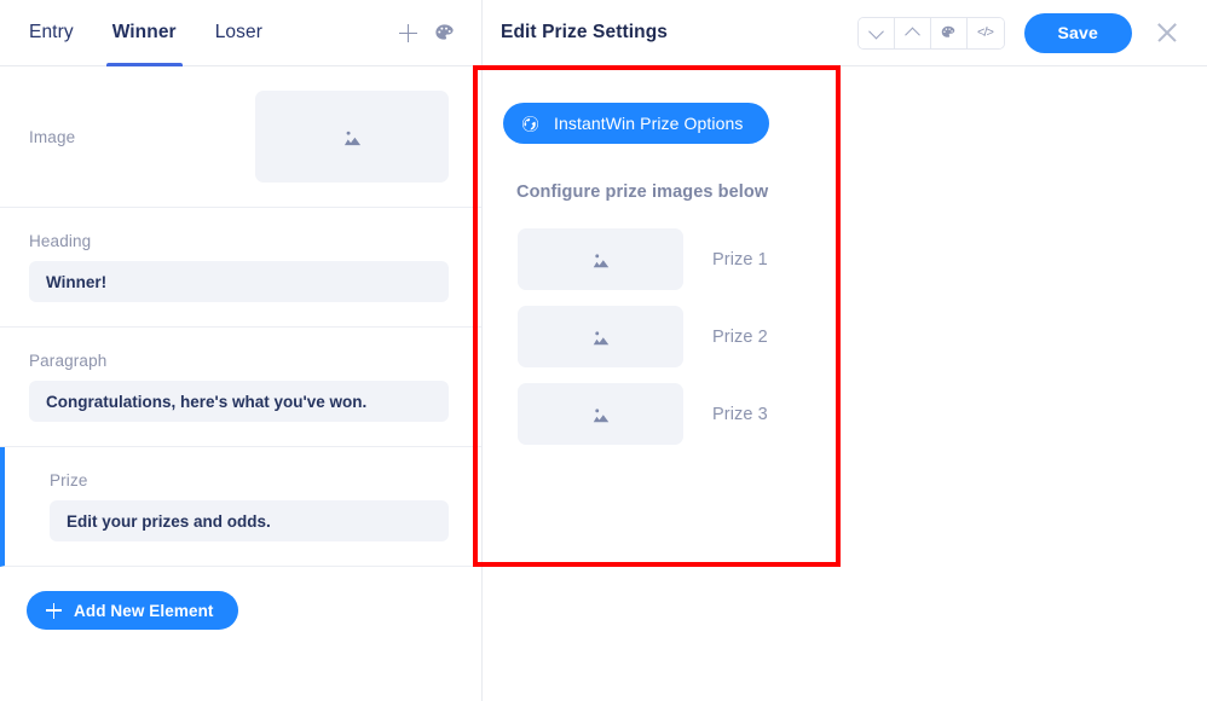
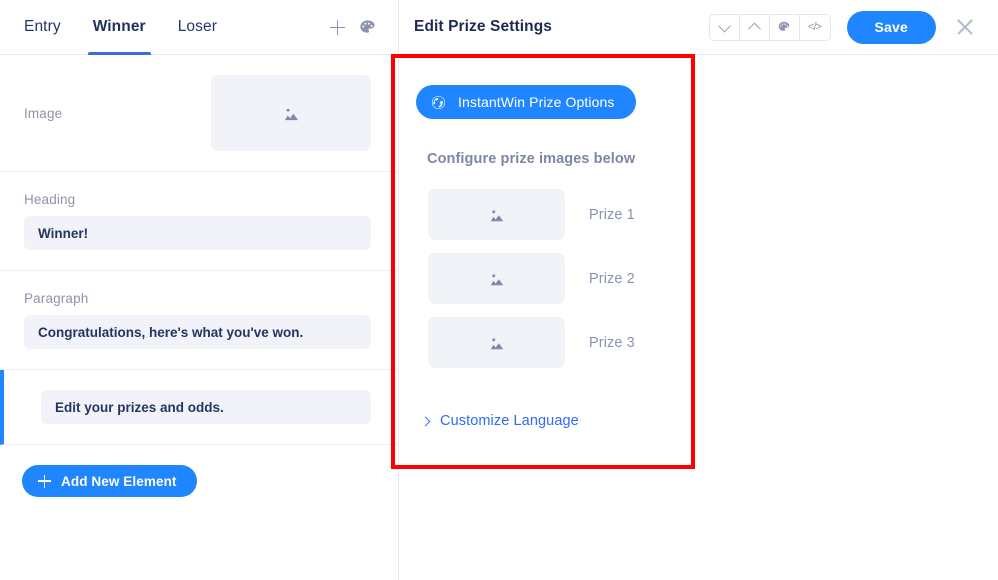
  Entry
  Winner
  Loser
  Image
  Heading
  Winner!
  Paragraph
  Congratulations, here's what you've won.
- Prize
  Edit your prizes and odds.
  Add New Element
  Edit Prize Settings
  </>
  Save
  InstantWin Prize Options
  Configure prize images below
  Prize 1
  Prize 2
  Prize 3
+ Customize Language
